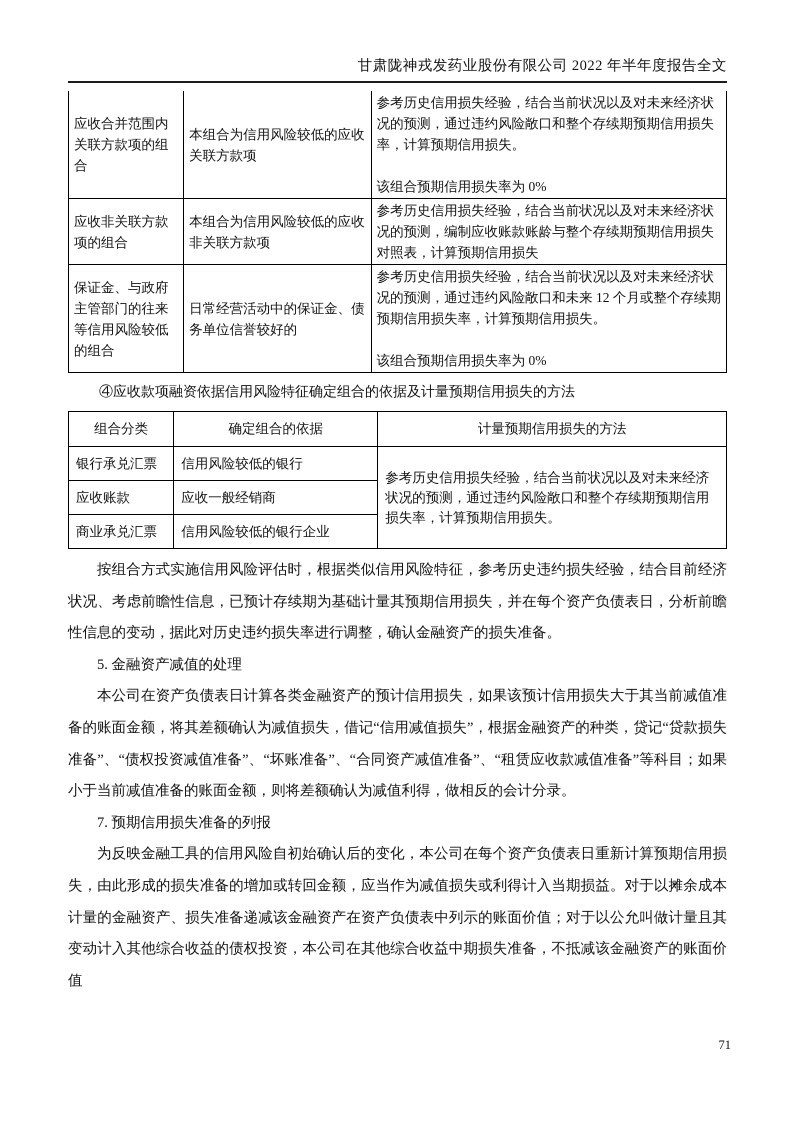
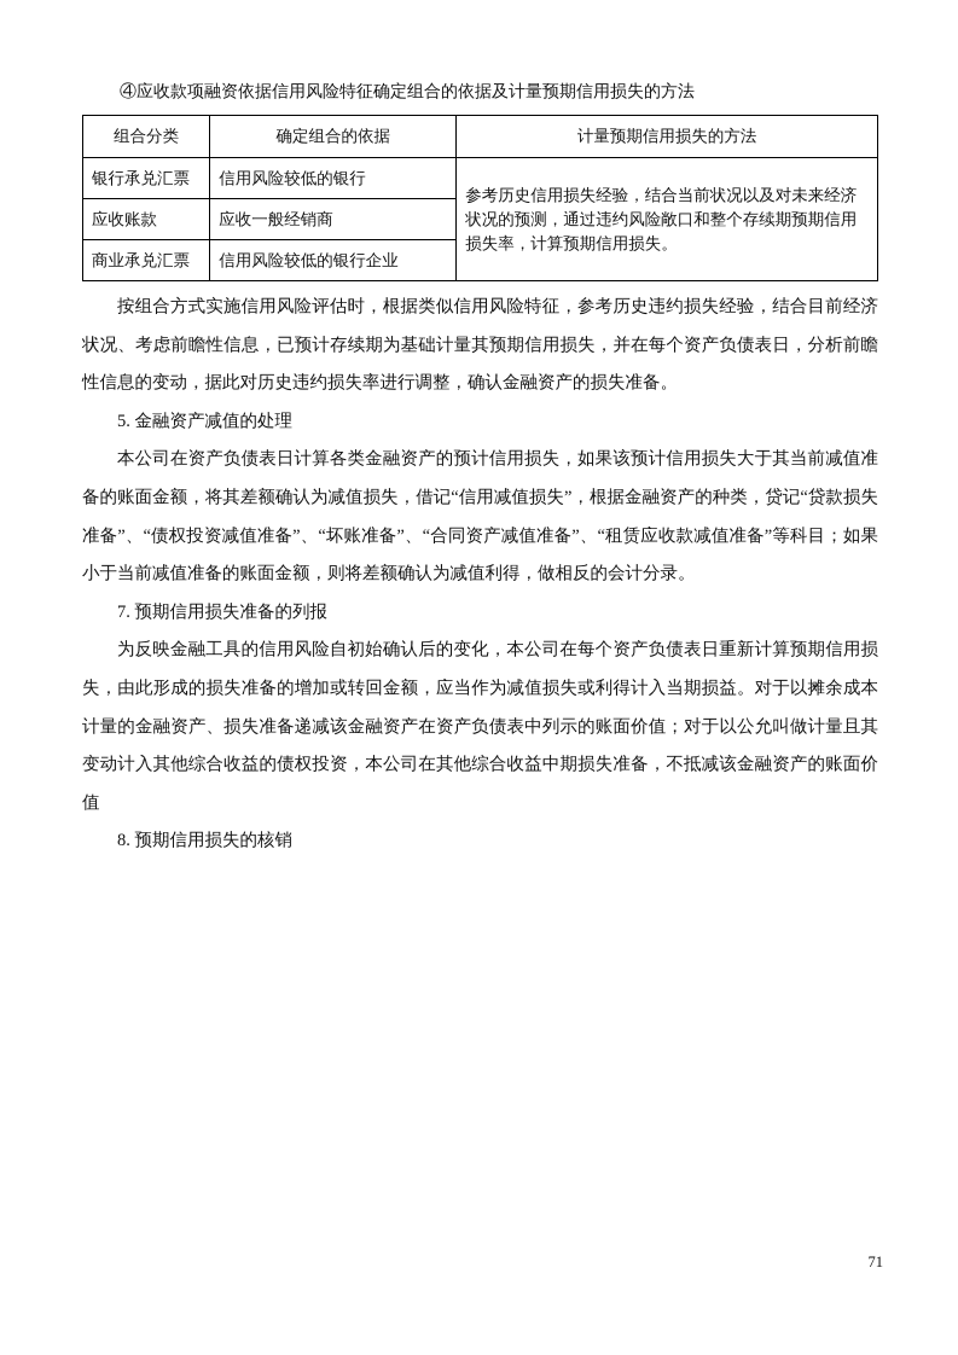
- 甘肃陇神戎发药业股份有限公司 2022 年半年度报告全文
- 应收合并范围内关联方款项的组合	本组合为信用风险较低的应收关联方款项	参考历史信用损失经验，结合当前状况以及对未来经济状况的预测，通过违约风险敞口和整个存续期预期信用损失率，计算预期信用损失。 该组合预期信用损失率为 0%
- 应收非关联方款项的组合	本组合为信用风险较低的应收非关联方款项	参考历史信用损失经验，结合当前状况以及对未来经济状况的预测，编制应收账款账龄与整个存续期预期信用损失对照表，计算预期信用损失
- 保证金、与政府主管部门的往来等信用风险较低的组合	日常经营活动中的保证金、债务单位信誉较好的	参考历史信用损失经验，结合当前状况以及对未来经济状况的预测，通过违约风险敞口和未来 12 个月或整个存续期预期信用损失率，计算预期信用损失。 该组合预期信用损失率为 0%
  ④应收款项融资依据信用风险特征确定组合的依据及计量预期信用损失的方法
  组合分类	确定组合的依据	计量预期信用损失的方法
  银行承兑汇票	信用风险较低的银行	参考历史信用损失经验，结合当前状况以及对未来经济状况的预测，通过违约风险敞口和整个存续期预期信用损失率，计算预期信用损失。
  应收账款	应收一般经销商
  商业承兑汇票	信用风险较低的银行企业
  按组合方式实施信用风险评估时，根据类似信用风险特征，参考历史违约损失经验，结合目前经济状况、考虑前瞻性信息，已预计存续期为基础计量其预期信用损失，并在每个资产负债表日，分析前瞻性信息的变动，据此对历史违约损失率进行调整，确认金融资产的损失准备。
  5. 金融资产减值的处理
  本公司在资产负债表日计算各类金融资产的预计信用损失，如果该预计信用损失大于其当前减值准备的账面金额，将其差额确认为减值损失，借记“信用减值损失”，根据金融资产的种类，贷记“贷款损失准备”、“债权投资减值准备”、“坏账准备”、“合同资产减值准备”、“租赁应收款减值准备”等科目；如果小于当前减值准备的账面金额，则将差额确认为减值利得，做相反的会计分录。
  7. 预期信用损失准备的列报
  为反映金融工具的信用风险自初始确认后的变化，本公司在每个资产负债表日重新计算预期信用损失，由此形成的损失准备的增加或转回金额，应当作为减值损失或利得计入当期损益。对于以摊余成本计量的金融资产、损失准备递减该金融资产在资产负债表中列示的账面价值；对于以公允叫做计量且其变动计入其他综合收益的债权投资，本公司在其他综合收益中期损失准备，不抵减该金融资产的账面价值
+ 8. 预期信用损失的核销
  71
